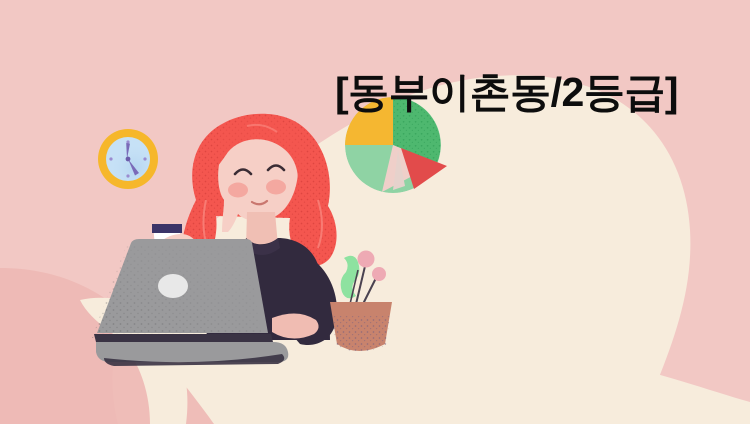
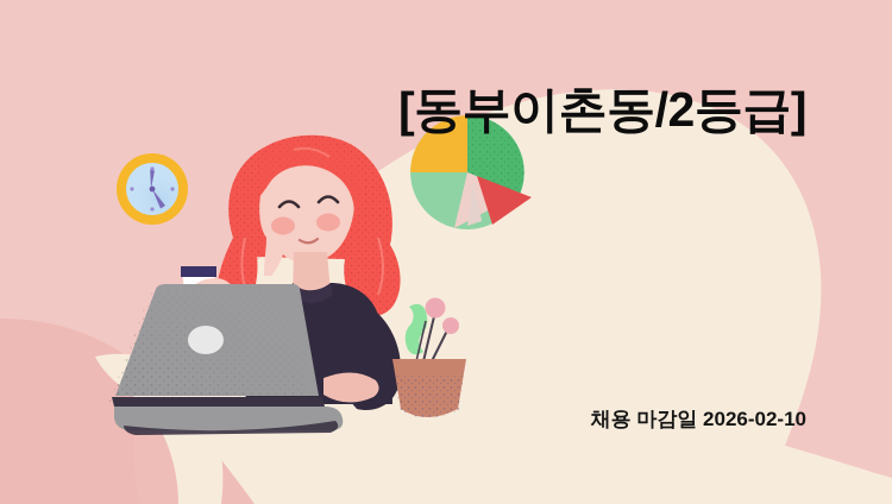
  [동부이촌동/2등급]
+ 채용 마감일 2026-02-10
